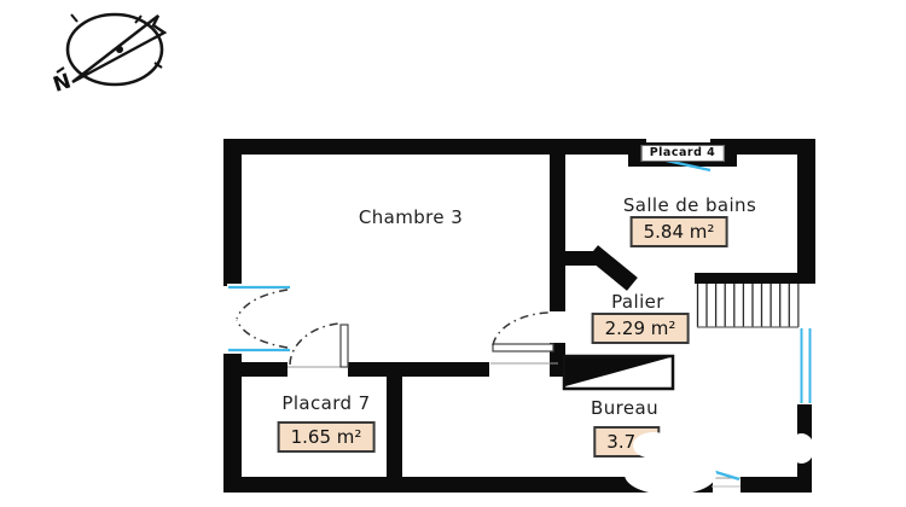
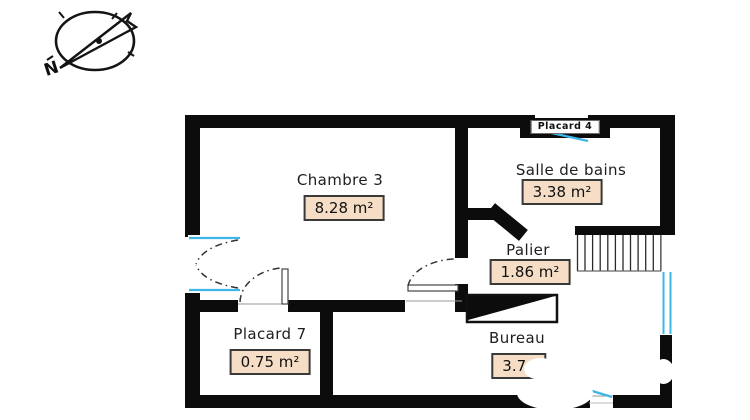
  Chambre 3
+ 8.28 m²
  Salle de bains
- 5.84 m²
+ 3.38 m²
  Palier
- 2.29 m²
+ 1.86 m²
  Placard 7
- 1.65 m²
+ 0.75 m²
  Bureau
  3.7
  Placard 4
